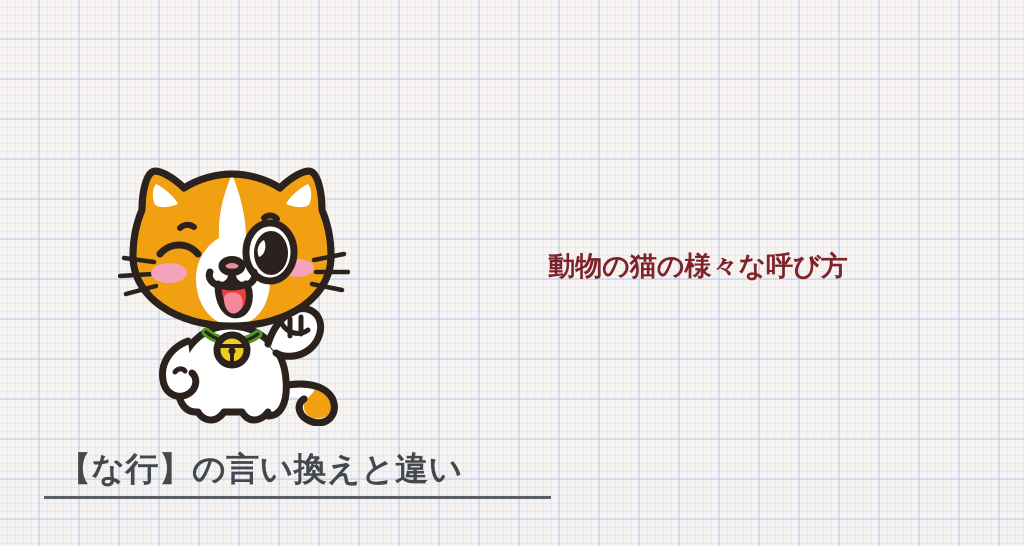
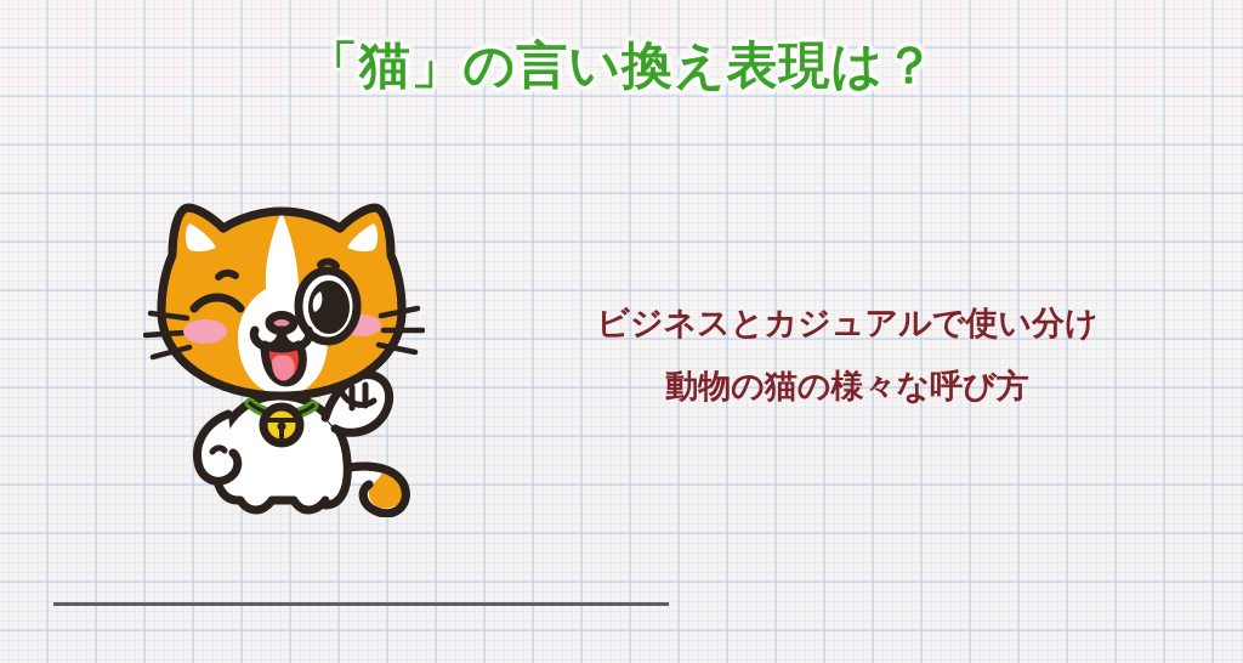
+ 「猫」の言い換え表現は？
+ ビジネスとカジュアルで使い分け
  動物の猫の様々な呼び方
- 【な行】の言い換えと違い
